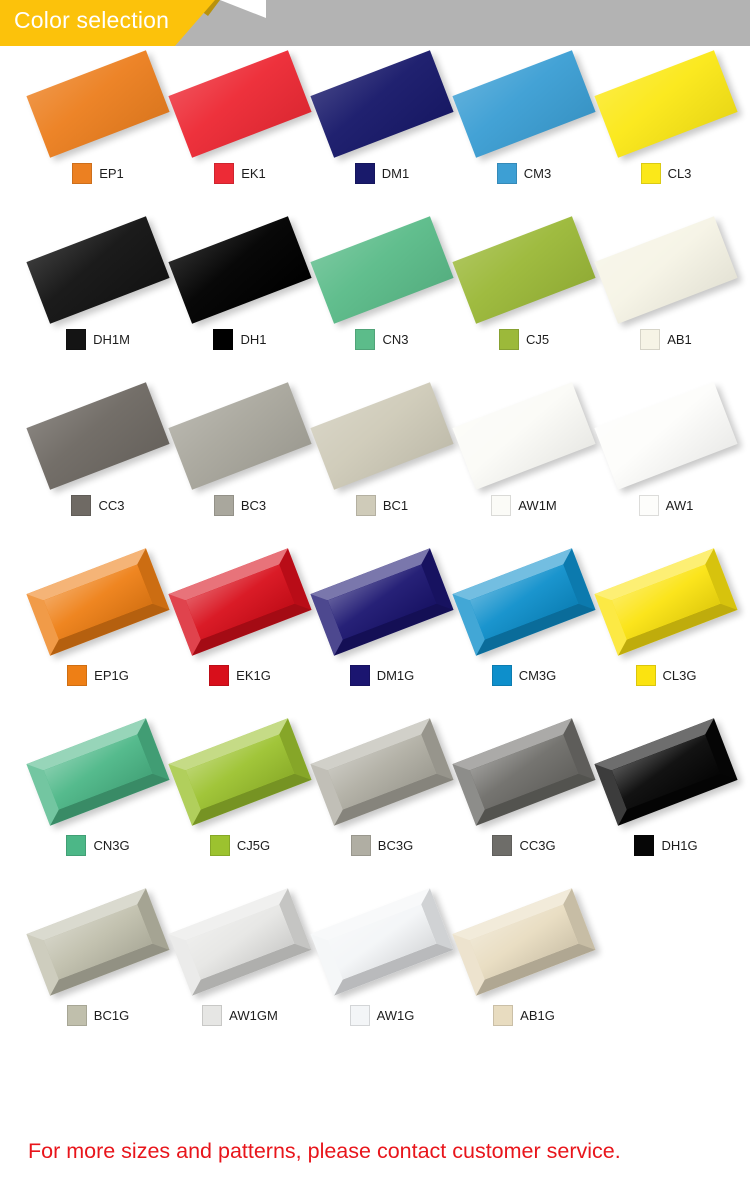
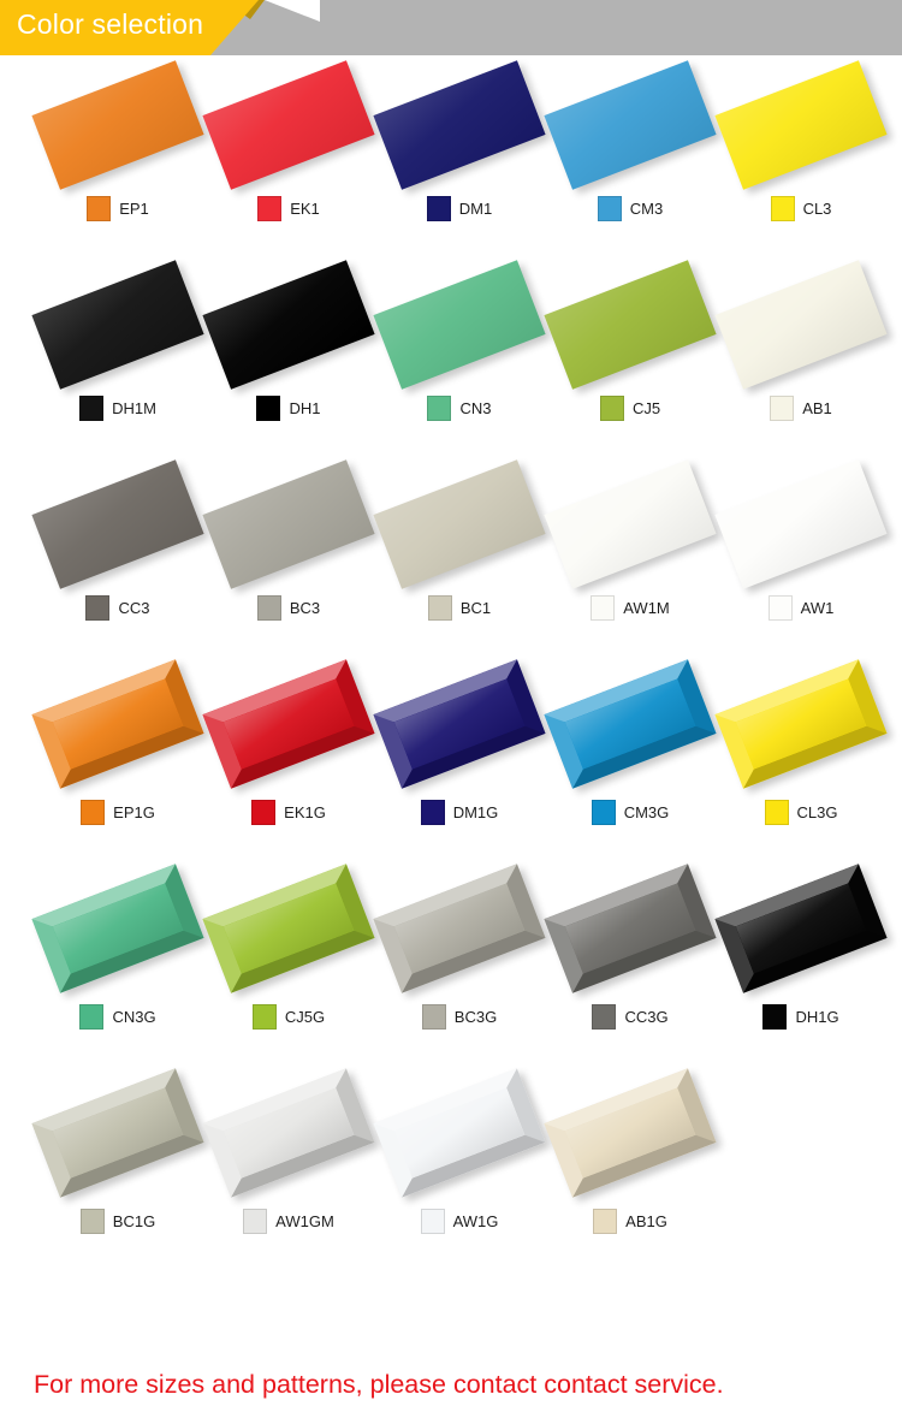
  Color selection
  EP1
  EK1
  DM1
  CM3
  CL3
  DH1M
  DH1
  CN3
  CJ5
  AB1
  CC3
  BC3
  BC1
  AW1M
  AW1
  EP1G
  EK1G
  DM1G
  CM3G
  CL3G
  CN3G
  CJ5G
  BC3G
  CC3G
  DH1G
  BC1G
  AW1GM
  AW1G
  AB1G
- For more sizes and patterns, please contact customer service.
+ For more sizes and patterns, please contact contact service.
